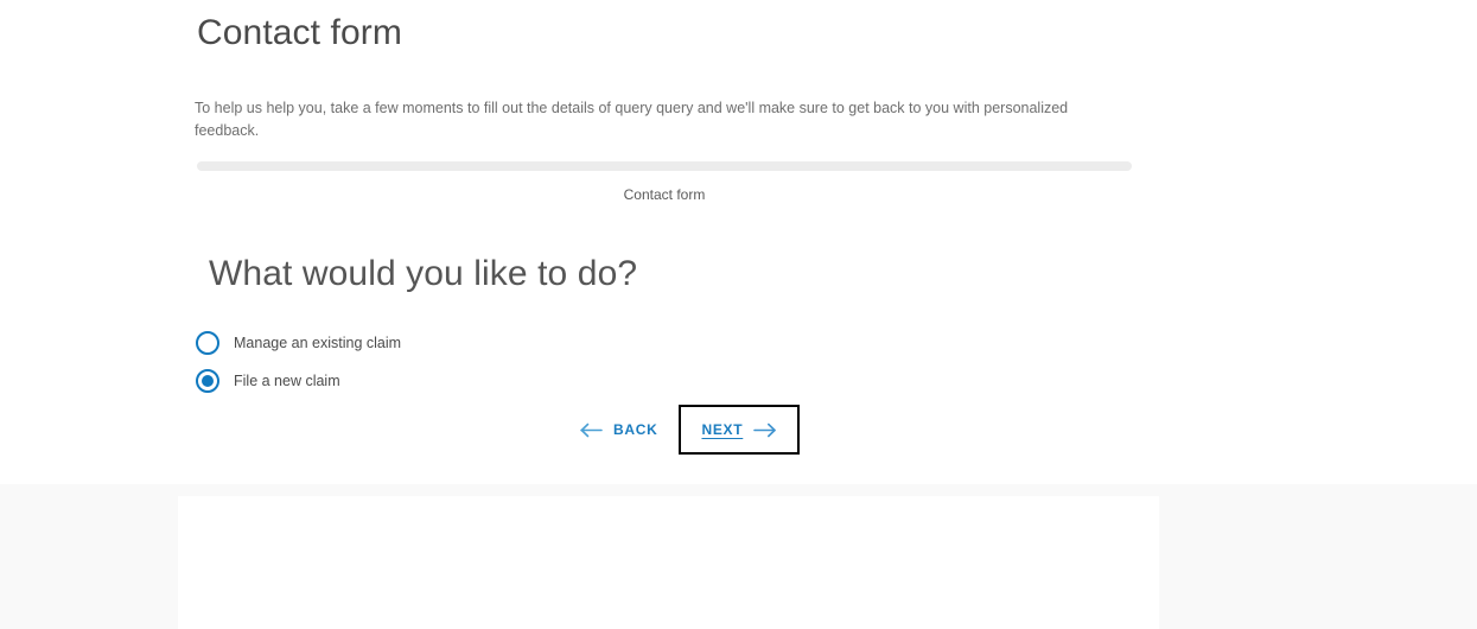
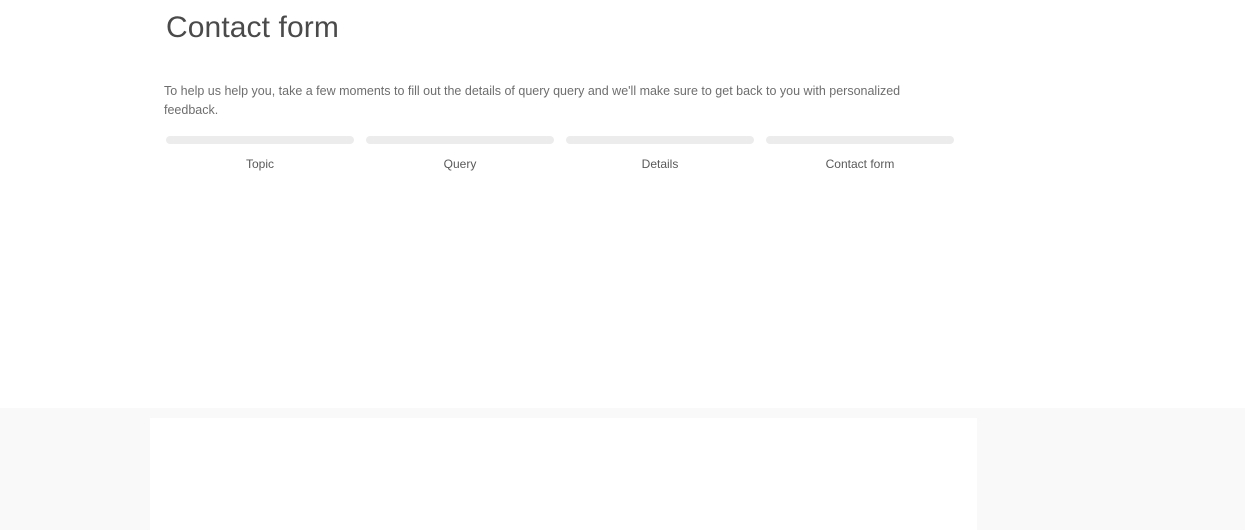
  Contact form
  To help us help you, take a few moments to fill out the details of query query and we'll make sure to get back to you with personalized feedback.
+ Topic
+ Query
+ Details
  Contact form
- What would you like to do?
- Manage an existing claim
- File a new claim
- BACK
- NEXT
